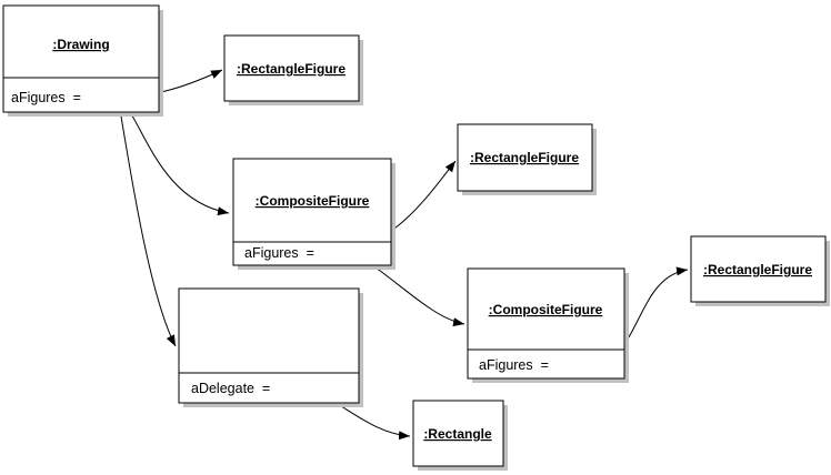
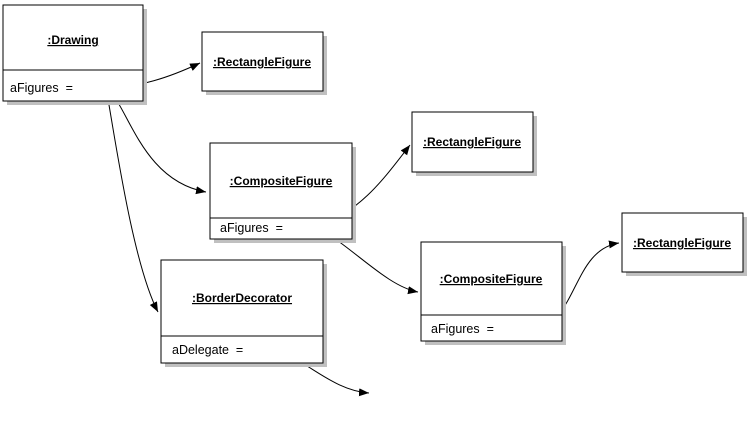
  :Drawing
  aFigures =
  :RectangleFigure
  :CompositeFigure
  aFigures =
  :RectangleFigure
  :CompositeFigure
  aFigures =
  :RectangleFigure
+ :BorderDecorator
  aDelegate =
- :Rectangle
